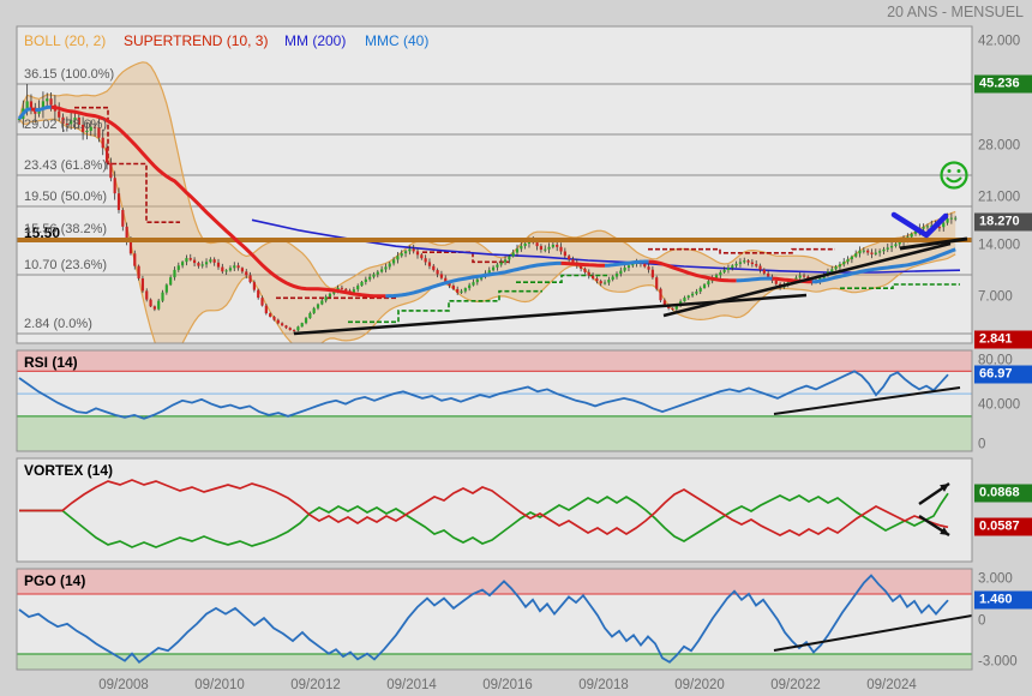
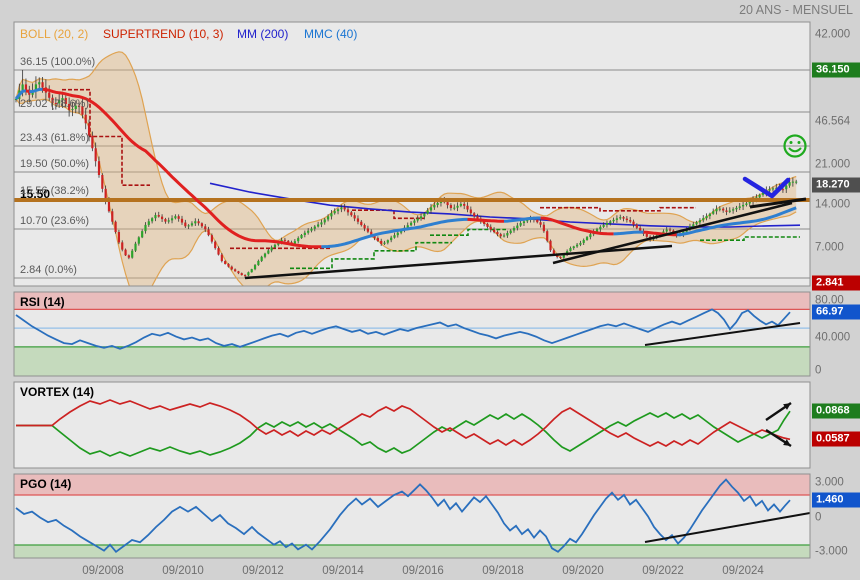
  20 ANS - MENSUEL
  RSI (14)
  VORTEX (14)
  PGO (14)
  15.50
  BOLL (20, 2)
  SUPERTREND (10, 3)
  MM (200)
  MMC (40)
  36.15 (100.0%)
  29.02 (78.6%)
  23.43 (61.8%)
  19.50 (50.0%)
  15.56 (38.2%)
  10.70 (23.6%)
  2.84 (0.0%)
  42.000
- 28.000
+ 46.564
  21.000
  14.000
  7.000
- 45.236
+ 36.150
  18.270
  2.841
  80.00
  40.000
  0
  66.97
  0.0868
  0.0587
  3.000
  0
  -3.000
  1.460
  09/2008
  09/2010
  09/2012
  09/2014
  09/2016
  09/2018
  09/2020
  09/2022
  09/2024
